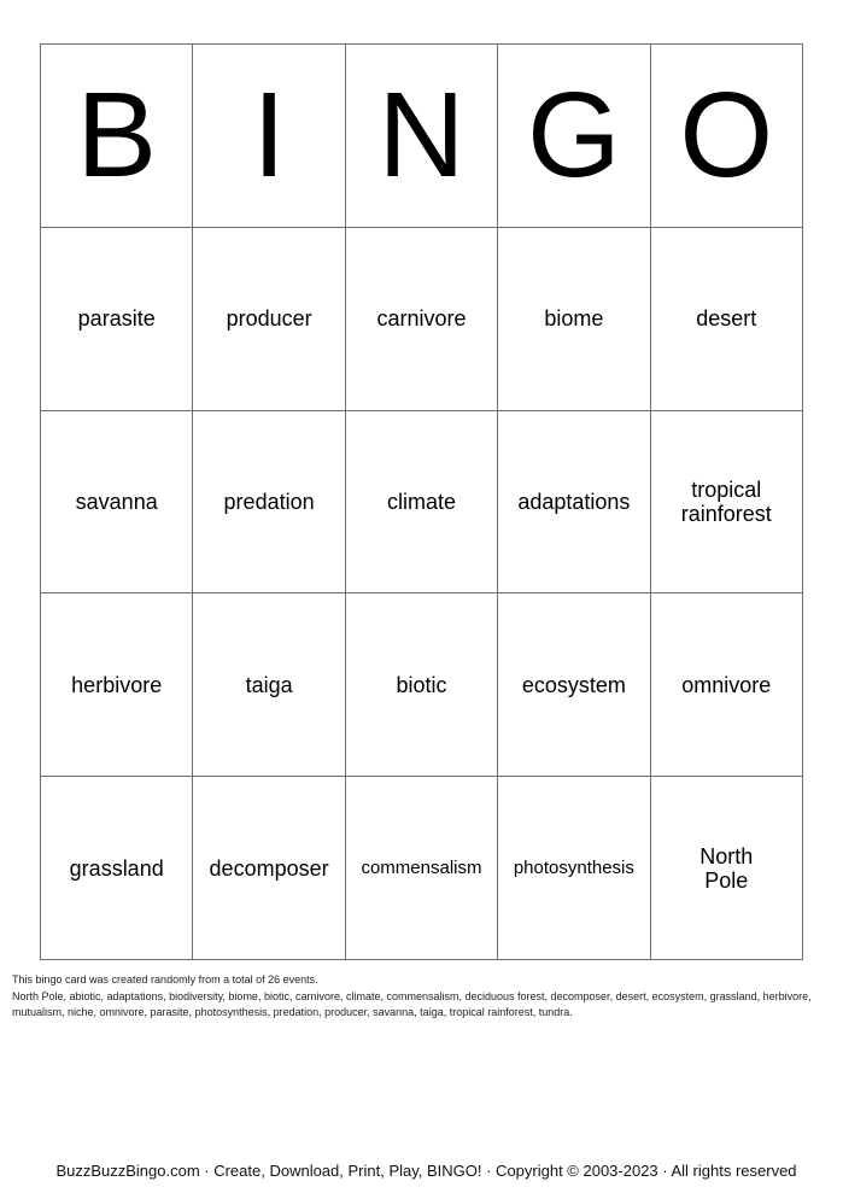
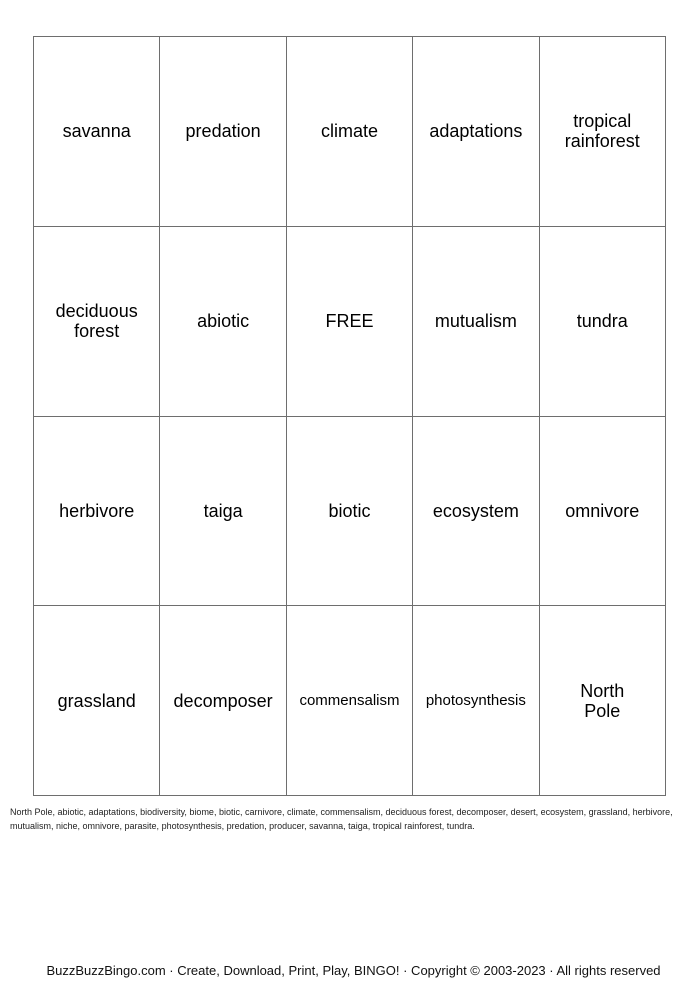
- B	I	N	G	O
- parasite	producer	carnivore	biome	desert
  savanna	predation	climate	adaptations	tropical rainforest
+ deciduous forest	abiotic	FREE	mutualism	tundra
  herbivore	taiga	biotic	ecosystem	omnivore
  grassland	decomposer	commensalism	photosynthesis	North Pole
- This bingo card was created randomly from a total of 26 events.
  North Pole, abiotic, adaptations, biodiversity, biome, biotic, carnivore, climate, commensalism, deciduous forest, decomposer, desert, ecosystem, grassland, herbivore, mutualism, niche, omnivore, parasite, photosynthesis, predation, producer, savanna, taiga, tropical rainforest, tundra.
  BuzzBuzzBingo.com · Create, Download, Print, Play, BINGO! · Copyright © 2003-2023 · All rights reserved
